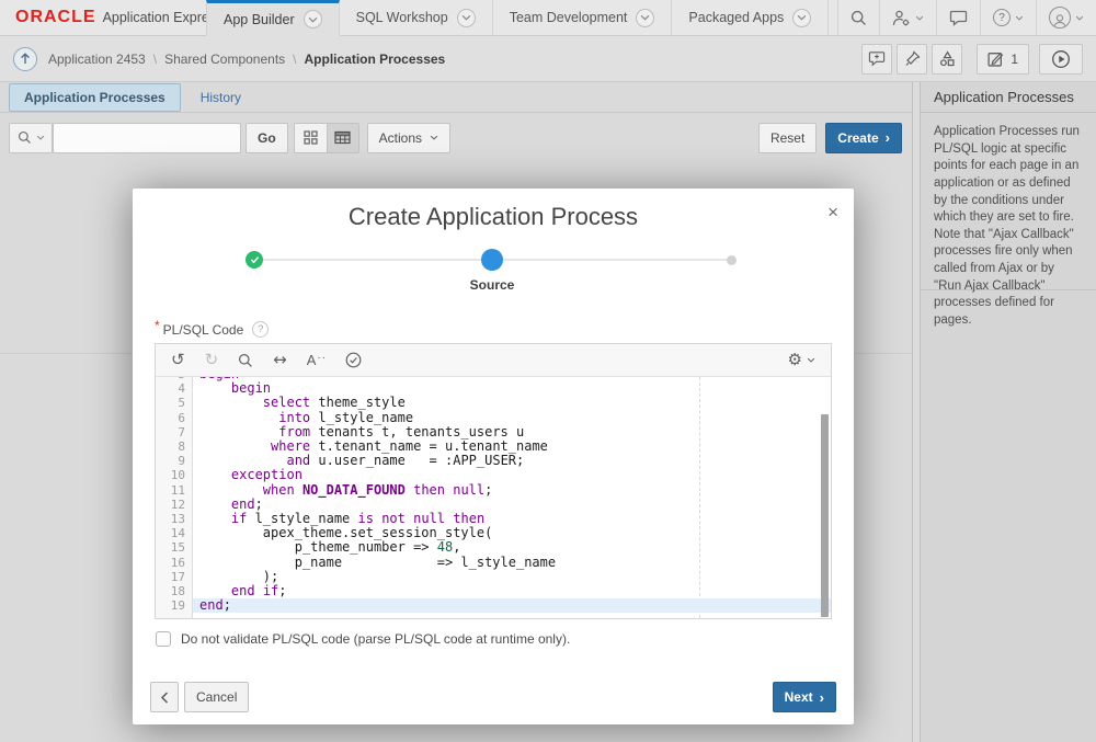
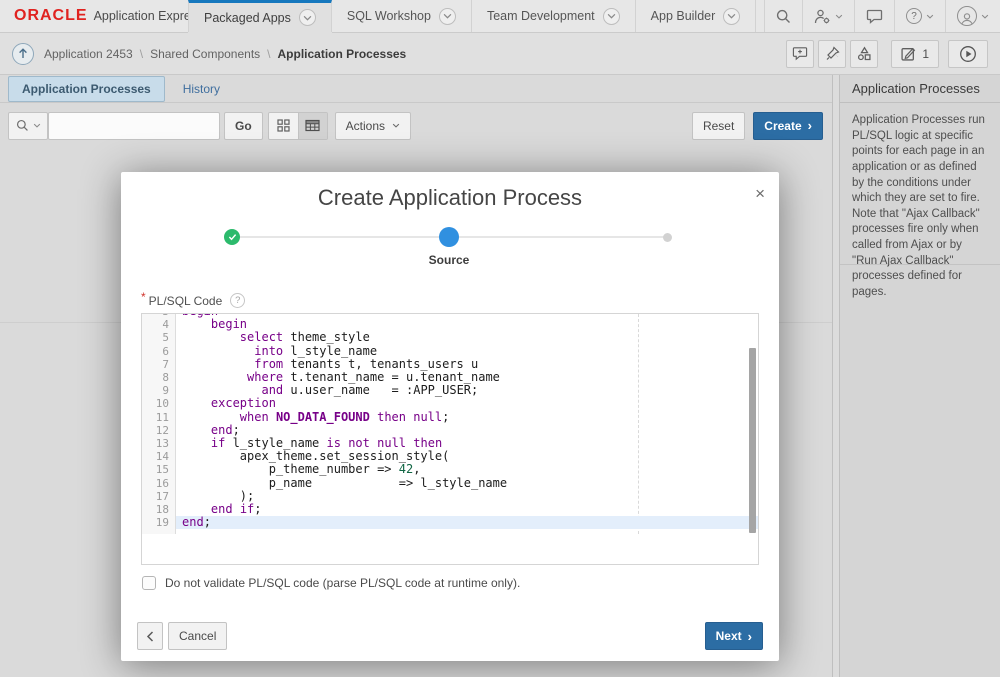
  ORACLE
  Application Expr
- App Builder
+ Packaged Apps
  SQL Workshop
  Team Development
- Packaged Apps
+ App Builder
  ?
  Application 2453
  \
  Shared Components
  \
  Application Processes
  1
  Application Processes
  History
  Go
  Actions
  Reset
  Create
  ›
  Application Processes
  Application Processes run PL/SQL logic at specific points for each page in an application or as defined by the conditions under which they are set to fire. Note that "Ajax Callback" processes fire only when called from Ajax or by "Run Ajax Callback" processes defined for pages.
  Create Application Process
  ×
  Source
  *
  PL/SQL Code
  ?
- ↺
- ↻
- ↔
- A
- ··
- ⚙
  4
  begin
  5
  select theme_style
  6
  into l_style_name
  7
  from tenants t, tenants_users u
  8
  where t.tenant_name = u.tenant_name
  9
  and u.user_name = :APP_USER;
  10
  exception
  11
  when NO_DATA_FOUND then null;
  12
  end;
  13
  if l_style_name is not null then
  14
  apex_theme.set_session_style(
  15
- p_theme_number => 48,
+ p_theme_number => 42,
  16
  p_name => l_style_name
  17
  );
  18
  end if;
  19
  end;
  Do not validate PL/SQL code (parse PL/SQL code at runtime only).
  Cancel
  Next
  ›
